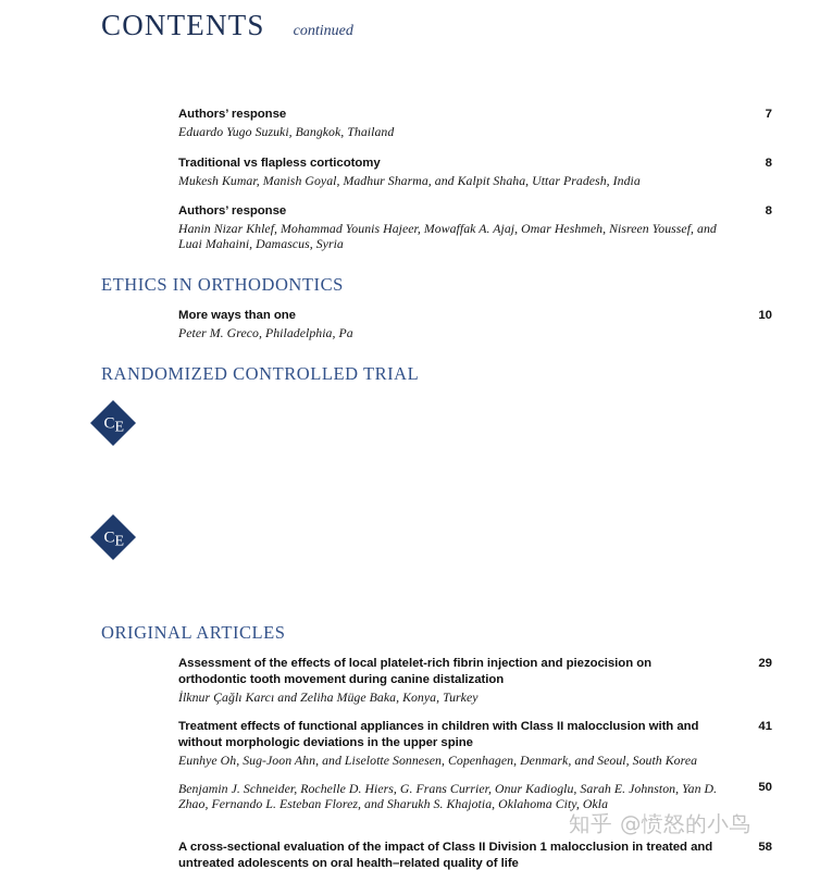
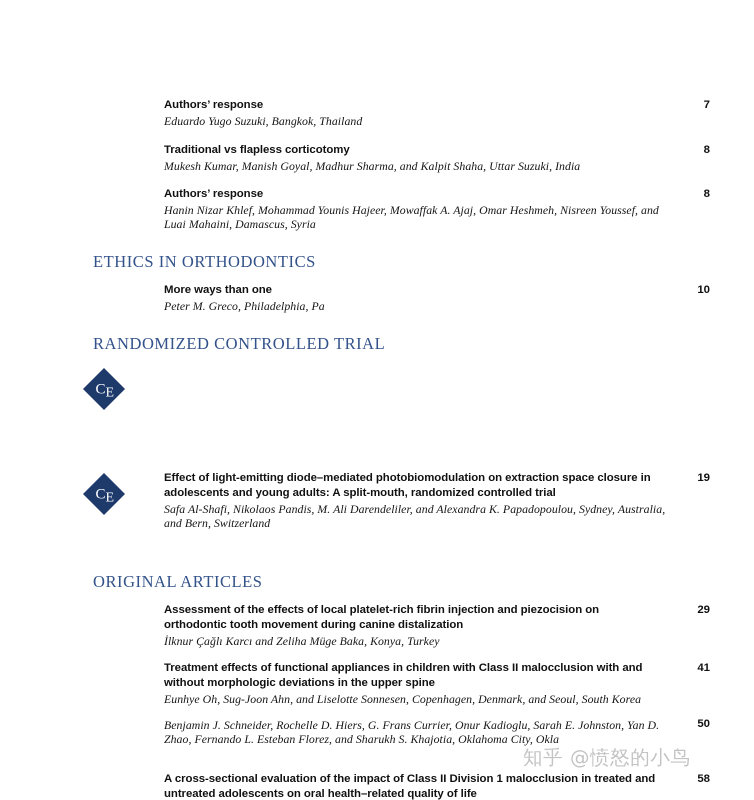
- CONTENTS
- continued
  Authors’ response
  Eduardo Yugo Suzuki, Bangkok, Thailand
  7
  Traditional vs flapless corticotomy
- Mukesh Kumar, Manish Goyal, Madhur Sharma, and Kalpit Shaha, Uttar Pradesh, India
+ Mukesh Kumar, Manish Goyal, Madhur Sharma, and Kalpit Shaha, Uttar Suzuki, India
  8
  Authors’ response
  Hanin Nizar Khlef, Mohammad Younis Hajeer, Mowaffak A. Ajaj, Omar Heshmeh, Nisreen Youssef, and Luai Mahaini, Damascus, Syria
  8
  ETHICS IN ORTHODONTICS
  More ways than one
  Peter M. Greco, Philadelphia, Pa
  10
  RANDOMIZED CONTROLLED TRIAL
  C
  E
  C
  E
+ Effect of light-emitting diode–mediated photobiomodulation on extraction space closure in adolescents and young adults: A split-mouth, randomized controlled trial
+ Safa Al-Shafi, Nikolaos Pandis, M. Ali Darendeliler, and Alexandra K. Papadopoulou, Sydney, Australia, and Bern, Switzerland
+ 19
  ORIGINAL ARTICLES
  Assessment of the effects of local platelet-rich fibrin injection and piezocision on orthodontic tooth movement during canine distalization
  İlknur Çağlı Karcı and Zeliha Müge Baka, Konya, Turkey
  29
  Treatment effects of functional appliances in children with Class II malocclusion with and without morphologic deviations in the upper spine
  Eunhye Oh, Sug-Joon Ahn, and Liselotte Sonnesen, Copenhagen, Denmark, and Seoul, South Korea
  41
  Benjamin J. Schneider, Rochelle D. Hiers, G. Frans Currier, Onur Kadioglu, Sarah E. Johnston, Yan D. Zhao, Fernando L. Esteban Florez, and Sharukh S. Khajotia, Oklahoma City, Okla
  50
  A cross-sectional evaluation of the impact of Class II Division 1 malocclusion in treated and untreated adolescents on oral health–related quality of life
  58
  知乎 @愤怒的小鸟
